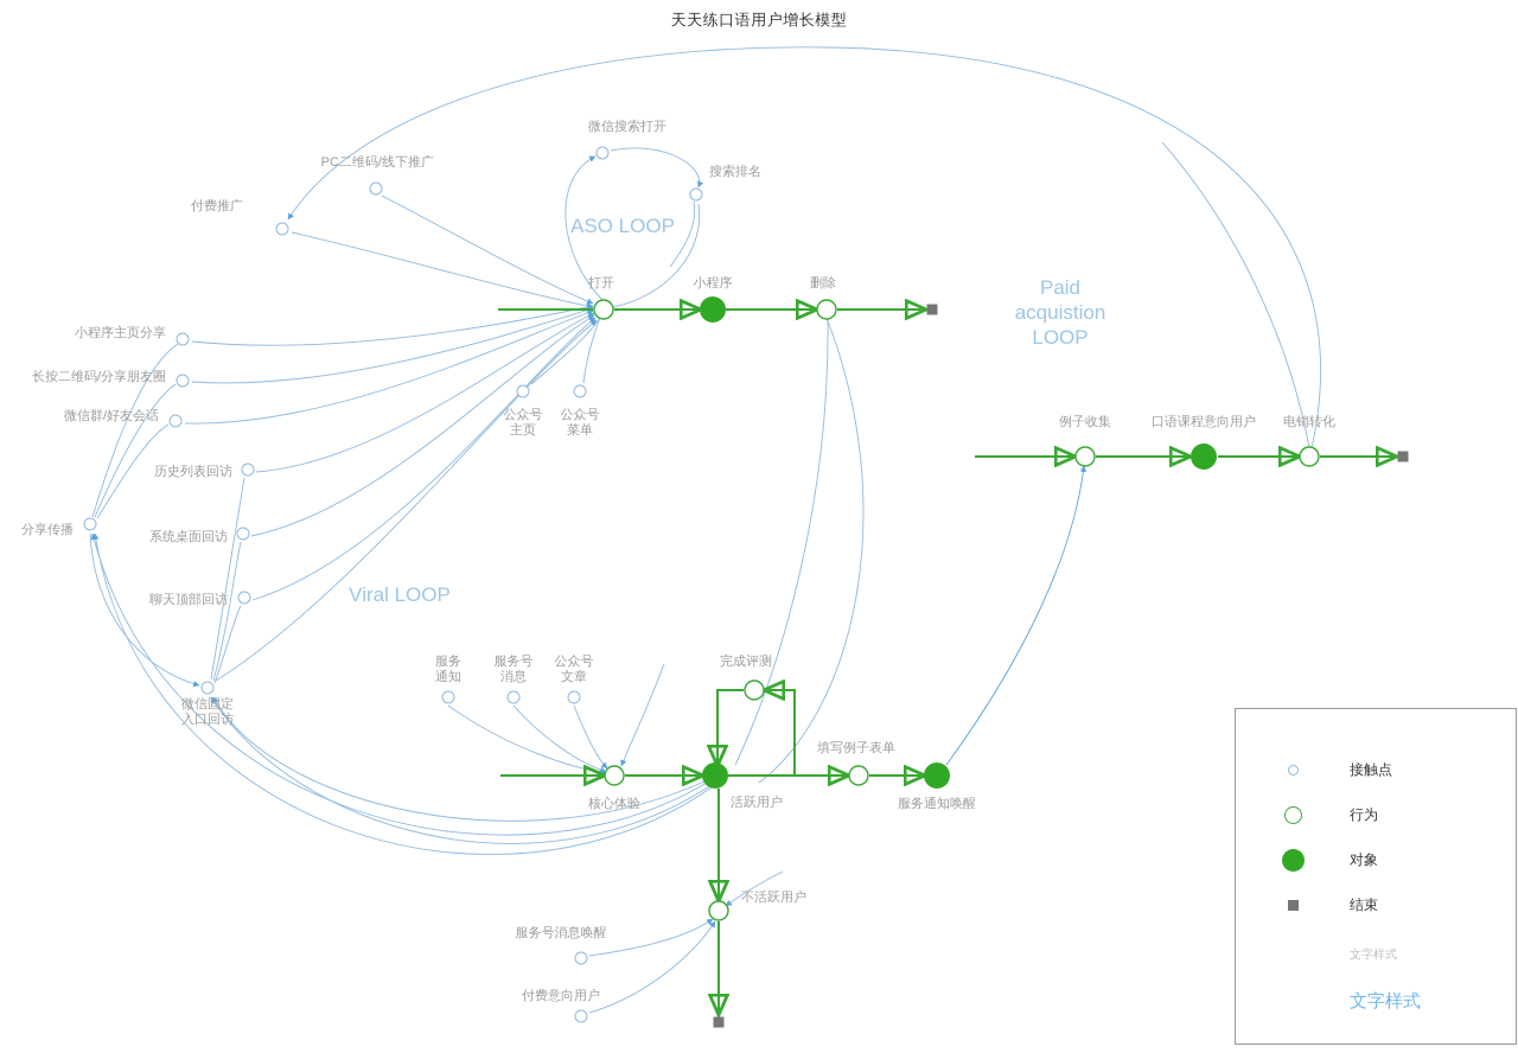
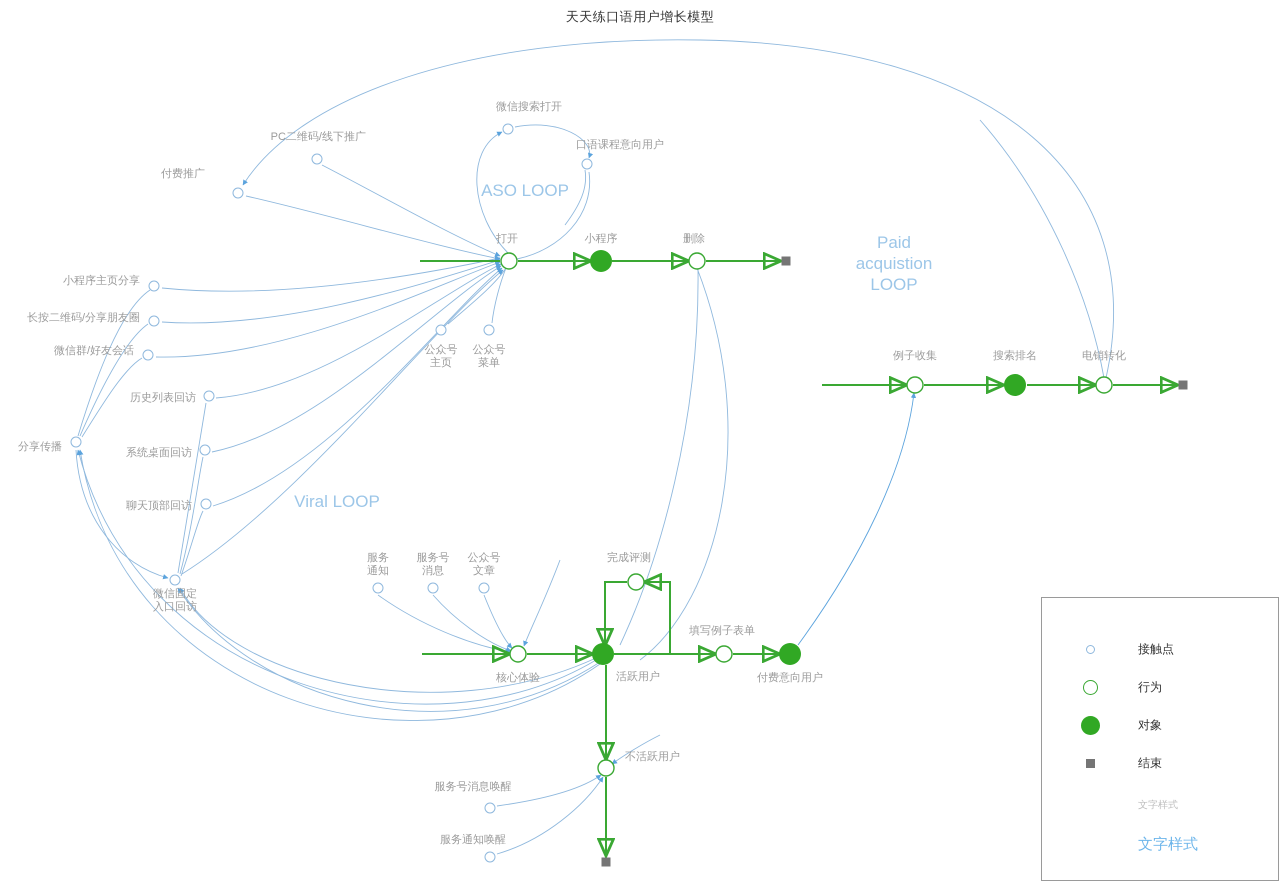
  天天练口语用户增长模型
  付费推广
  PC二维码/线下推广
  微信搜索打开
- 搜索排名
+ 口语课程意向用户
  打开
  小程序
  删除
  公众号
  主页
  公众号
  菜单
  小程序主页分享
  长按二维码/分享朋友圈
  微信群/好友会话
  历史列表回访
  分享传播
  系统桌面回访
  聊天顶部回访
  微信固定
  入口回访
  服务
  通知
  服务号
  消息
  公众号
  文章
  核心体验
  完成评测
  活跃用户
  填写例子表单
- 服务通知唤醒
+ 付费意向用户
  不活跃用户
  服务号消息唤醒
- 付费意向用户
+ 服务通知唤醒
  例子收集
- 口语课程意向用户
+ 搜索排名
  电销转化
  ASO LOOP
  Paid
  acquistion
  LOOP
  Viral LOOP
  接触点
  行为
  对象
  结束
  文字样式
  文字样式
